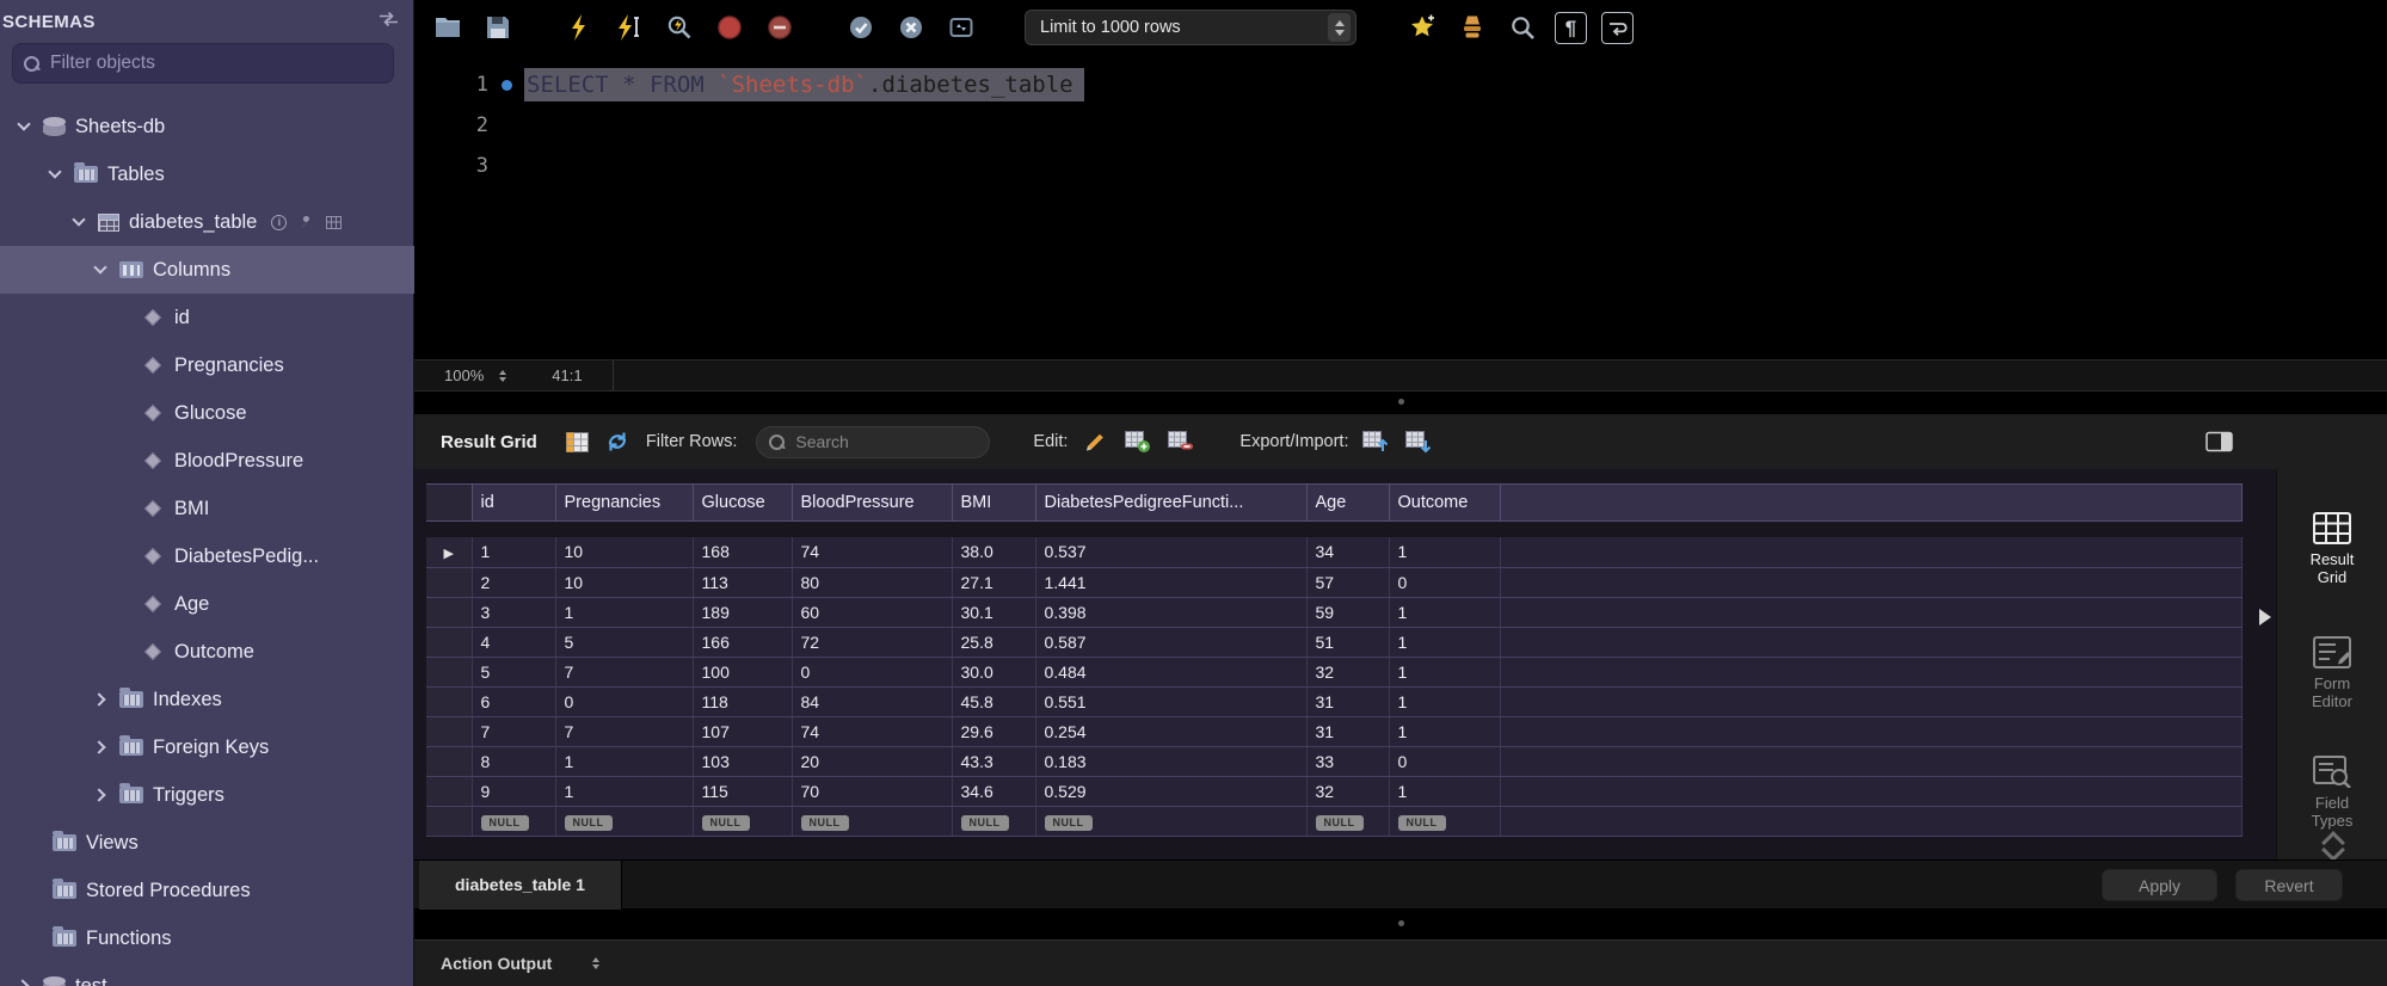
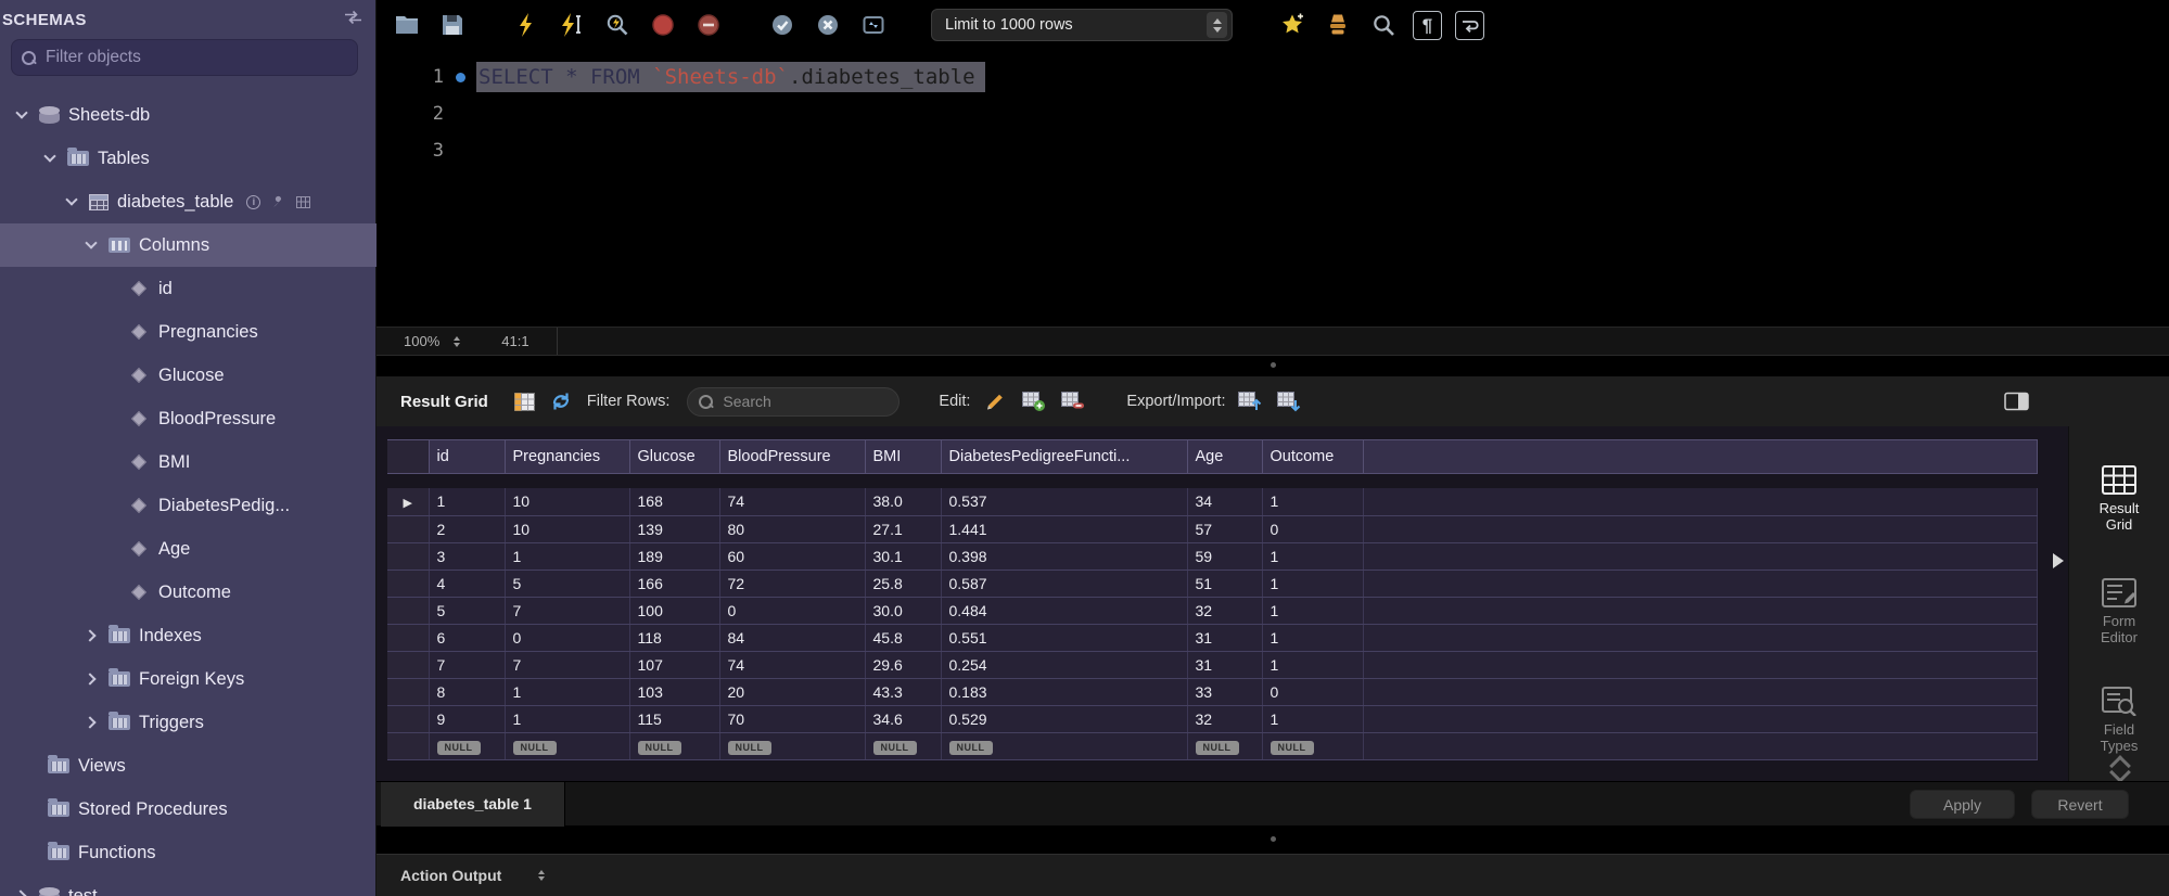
  SCHEMAS
  Filter objects
  Sheets-db
  Tables
  diabetes_table
  i
  Columns
  id
  Pregnancies
  Glucose
  BloodPressure
  BMI
  DiabetesPedig...
  Age
  Outcome
  Indexes
  Foreign Keys
  Triggers
  Views
  Stored Procedures
  Functions
  Limit to 1000 rows
  ¶
  1
  SELECT * FROM `Sheets-db`.diabetes_table
  2
  3
  100%
  41:1
  Result Grid
  Filter Rows:
  Search
  Edit:
  Export/Import:
  	id	Pregnancies	Glucose	BloodPressure	BMI	DiabetesPedigreeFuncti...	Age	Outcome
  ▶	1	10	168	74	38.0	0.537	34	1
- 	2	10	113	80	27.1	1.441	57	0
+ 	2	10	139	80	27.1	1.441	57	0
  	3	1	189	60	30.1	0.398	59	1
  	4	5	166	72	25.8	0.587	51	1
  	5	7	100	0	30.0	0.484	32	1
  	6	0	118	84	45.8	0.551	31	1
  	7	7	107	74	29.6	0.254	31	1
  	8	1	103	20	43.3	0.183	33	0
  	9	1	115	70	34.6	0.529	32	1
  	NULL	NULL	NULL	NULL	NULL	NULL	NULL	NULL
  Result
  Grid
  Form
  Editor
  Field
  Types
  diabetes_table 1
  Apply
  Revert
  Action Output
